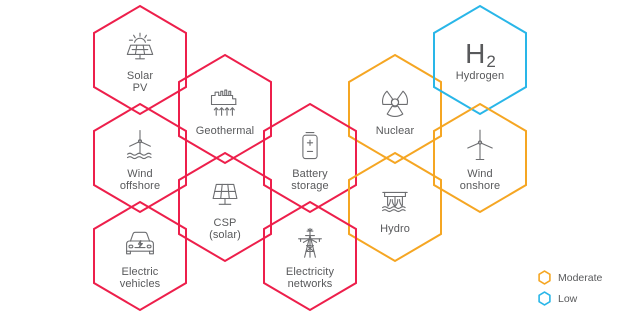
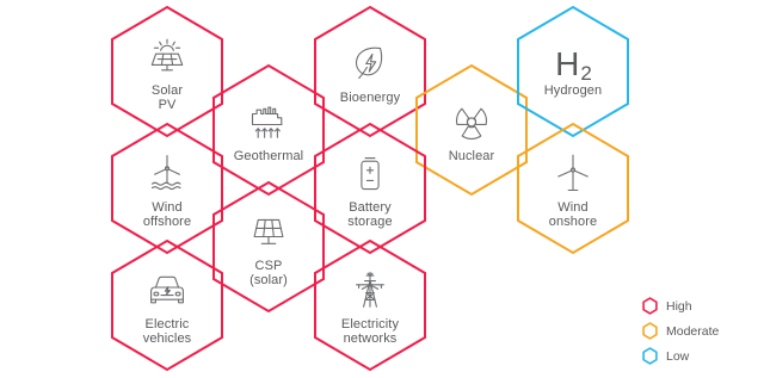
  Solar
  PV
  Geothermal
+ Bioenergy
  Nuclear
  H2
  Hydrogen
  Wind
  offshore
  CSP
  (solar)
  Battery
  storage
- Hydro
  Wind
  onshore
  Electric
  vehicles
  Electricity
  networks
+ High
  Moderate
  Low
